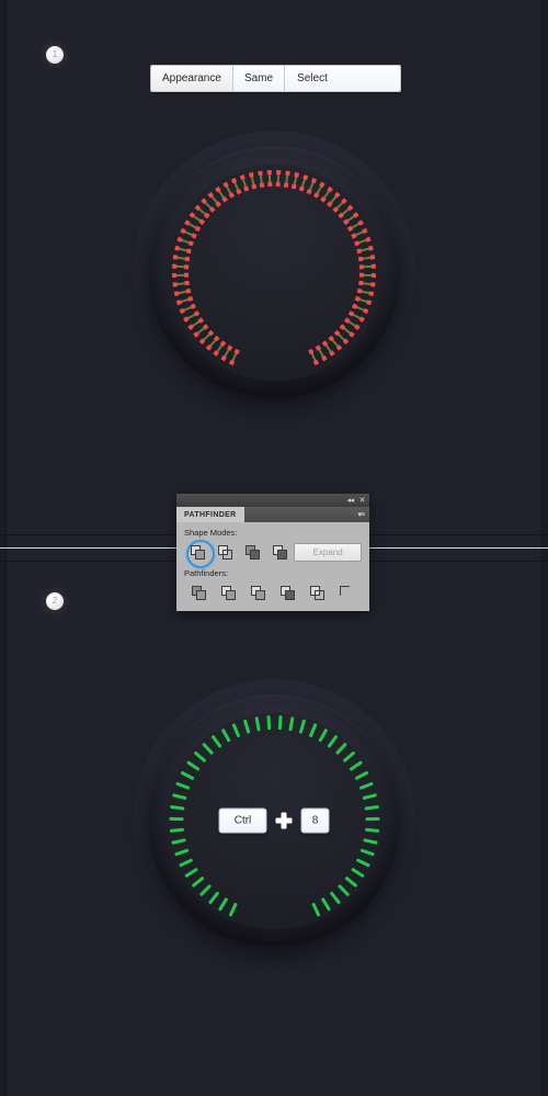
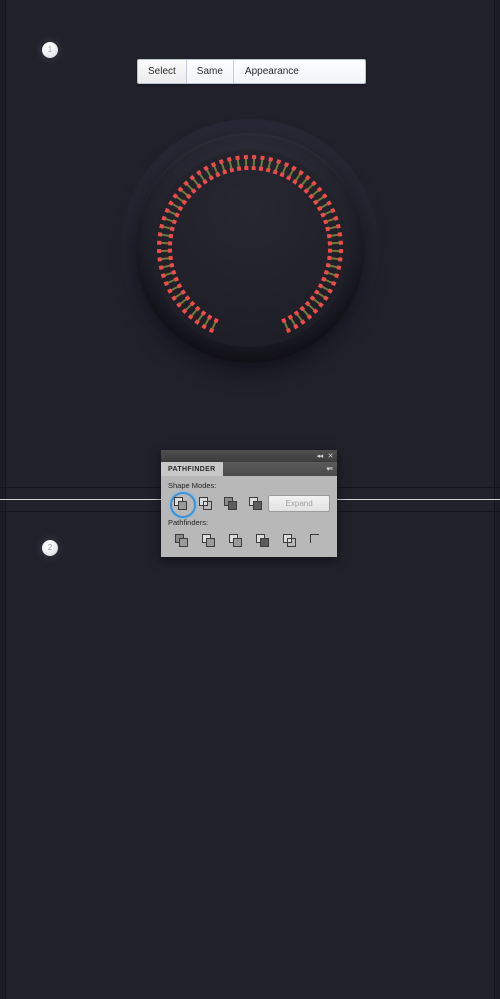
  1
- Appearance
+ Select
  Same
- Select
+ Appearance
  Shape Modes:
  Expand
  Pathfinders:
  2
- Ctrl
- 8
